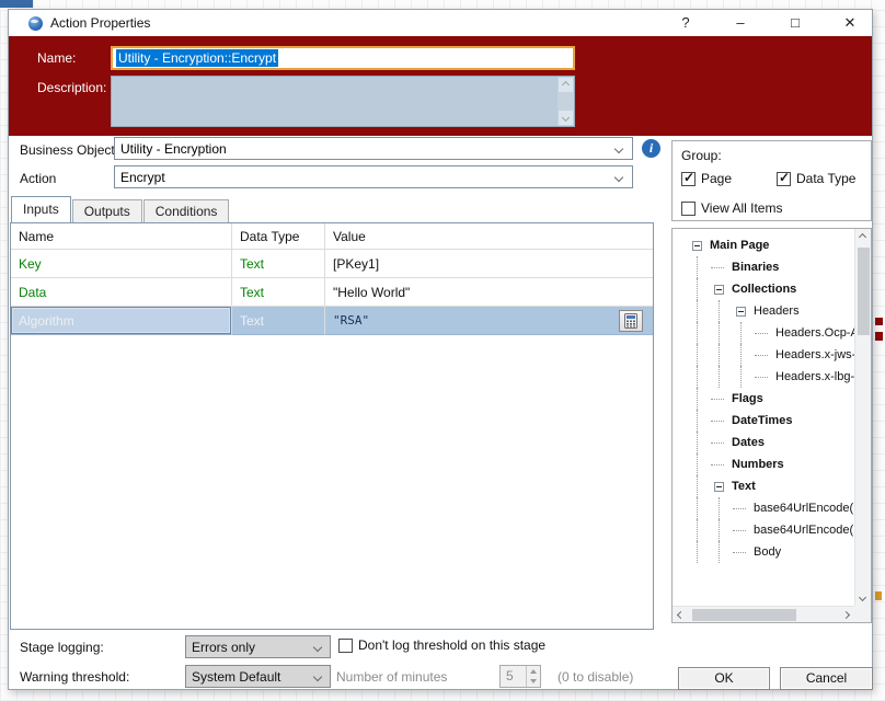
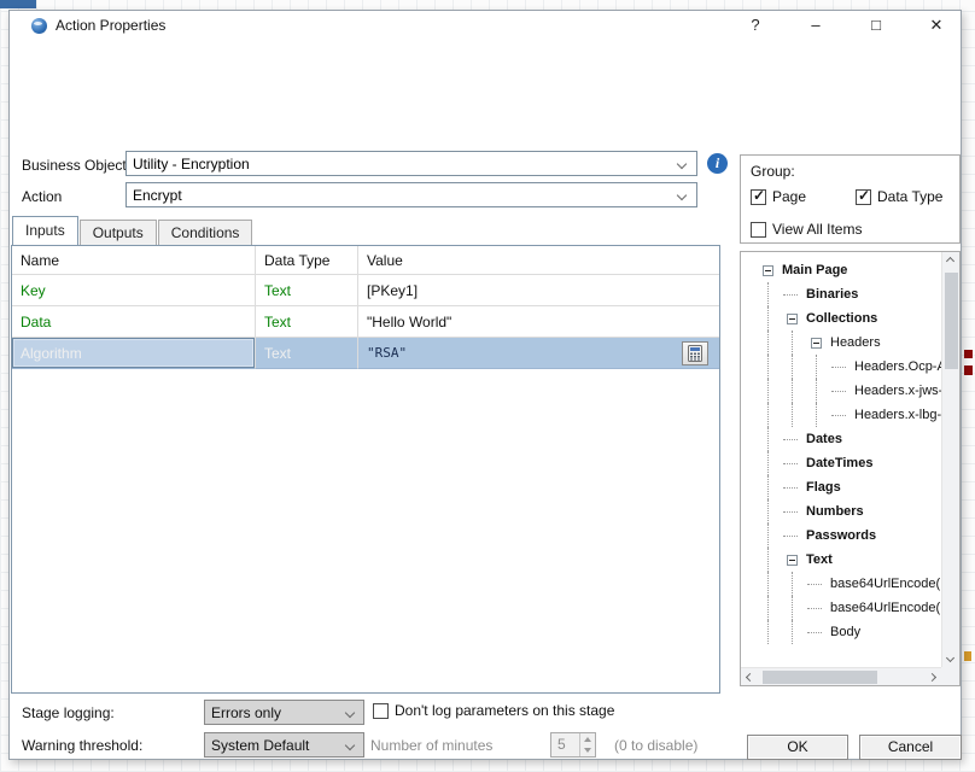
  Action Properties
  ?
  –
  □
  ✕
- Name:
- Utility - Encryption::Encrypt
- Description:
  Business Objec
  Utility - Encryption
  i
  Action
  Encrypt
  Inputs
  Outputs
  Conditions
  Name
  Data Type
  Value
  Key
  Text
  [PKey1]
  Data
  Text
  "Hello World"
  Algorithm
  Text
  "RSA"
  Group:
  Page
  Data Type
  View All Items
  Main Page
  Binaries
  Collections
  Headers
  Headers.Ocp-
  Headers.x-jws
  Headers.x-lbg-
- Flags
+ Dates
  DateTimes
- Dates
+ Flags
  Numbers
+ Passwords
  Text
  base64UrlEncode(
  base64UrlEncode(
  Body
  Stage logging:
  Errors only
- Don't log threshold on this stage
+ Don't log parameters on this stage
  Warning threshold:
  System Default
  Number of minutes
  5
  (0 to disable)
  OK
  Cancel
